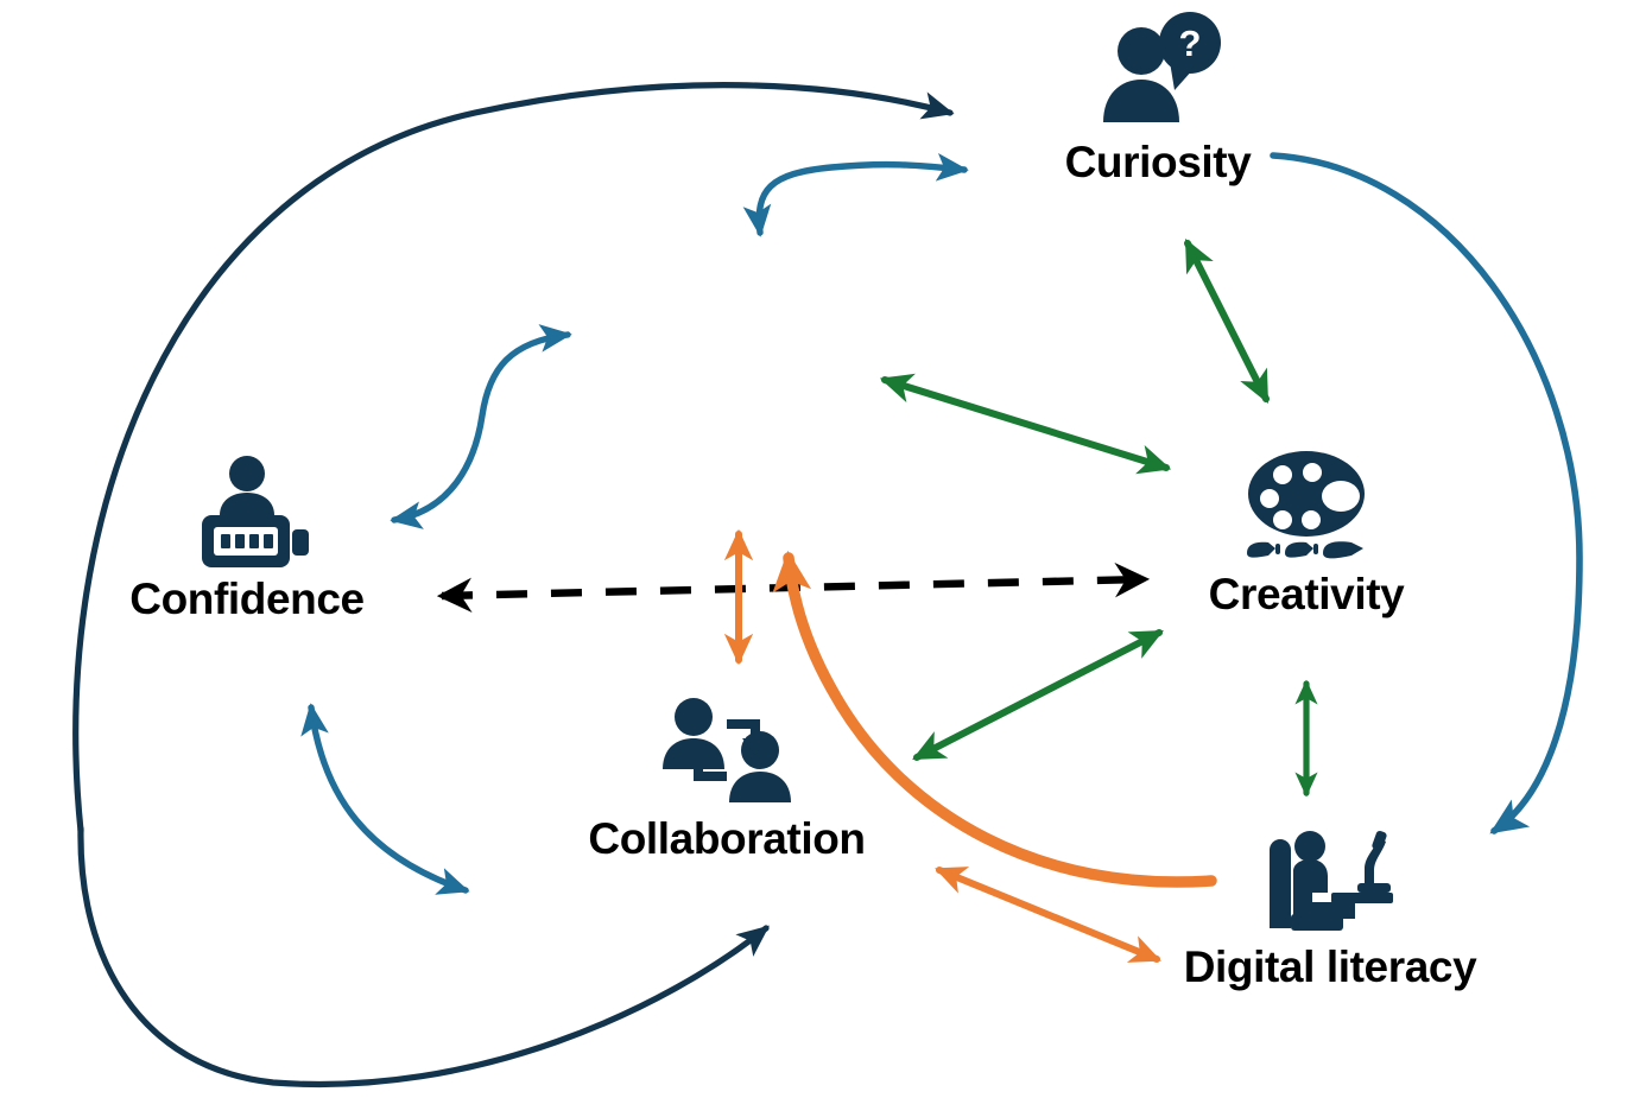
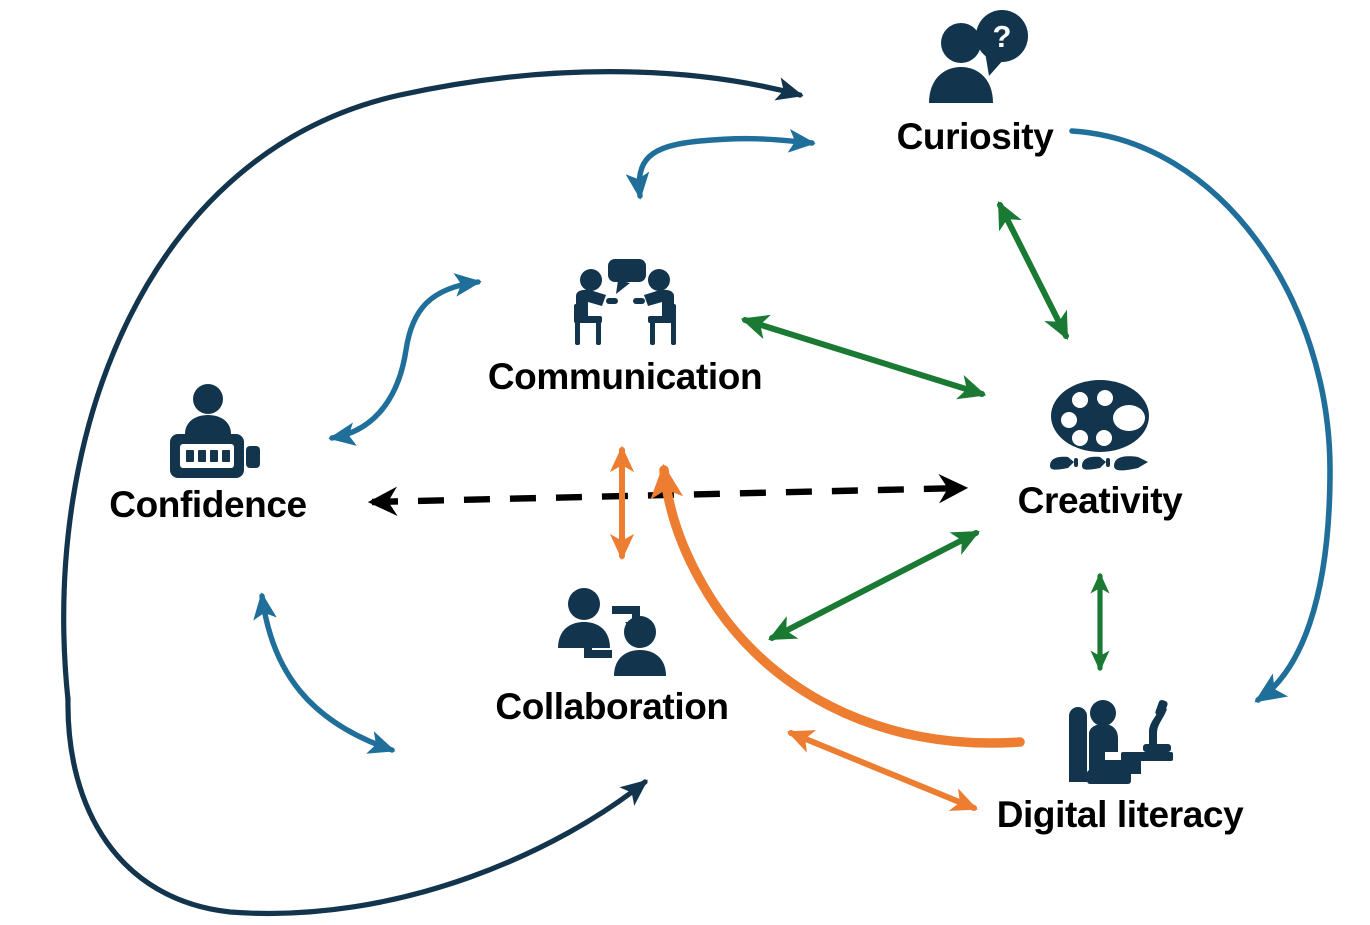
  ?
  Curiosity
+ Communication
  Confidence
  Creativity
  Collaboration
  Digital literacy
